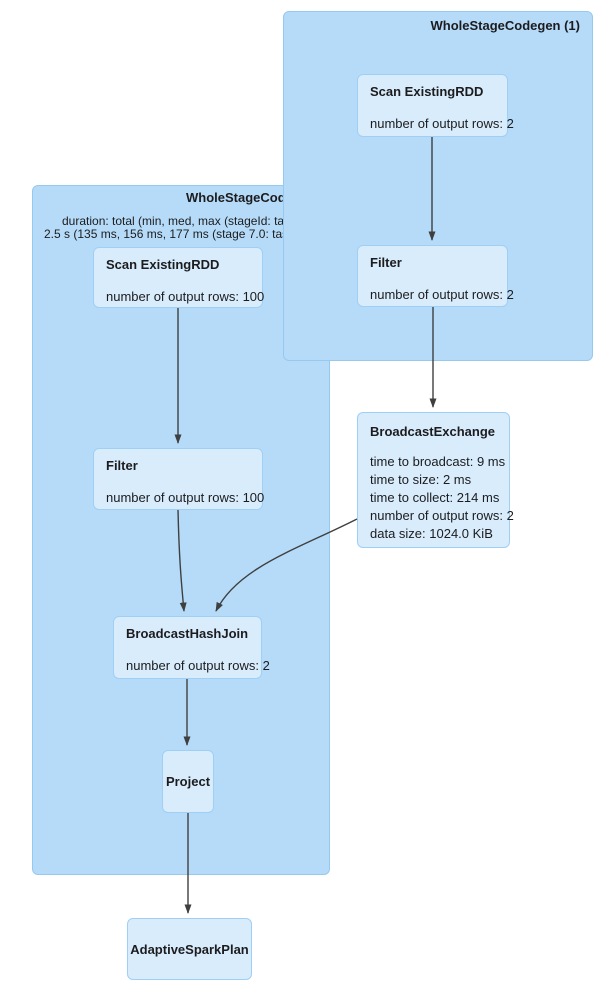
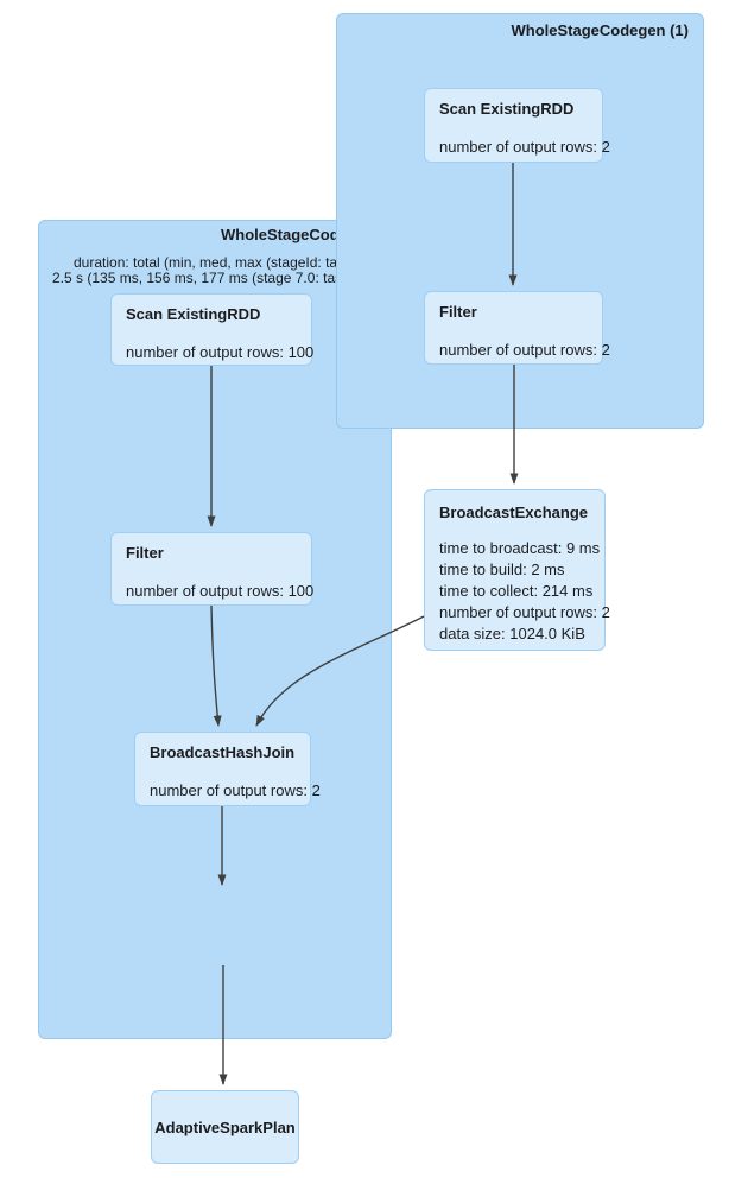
  duration: total (min, med, max (stageId: ta
  2.5 s (135 ms, 156 ms, 177 ms (stage 7.0: ta
  WholeStageCodegen (1)
  Scan ExistingRDD
  number of output row
  Filter
  number of output row
  BroadcastExchange
  time to broadcast: 9 m
- time to size: 2 ms
+ time to build: 2 ms
  time to collect: 214 ms
  number of output rows
  data size: 1024.0 KiB
  Scan ExistingRDD
  number of output rows: 1
  Filter
  number of output rows: 1
  BroadcastHashJoin
  number of output row
- Project
  AdaptiveSparkPlan
